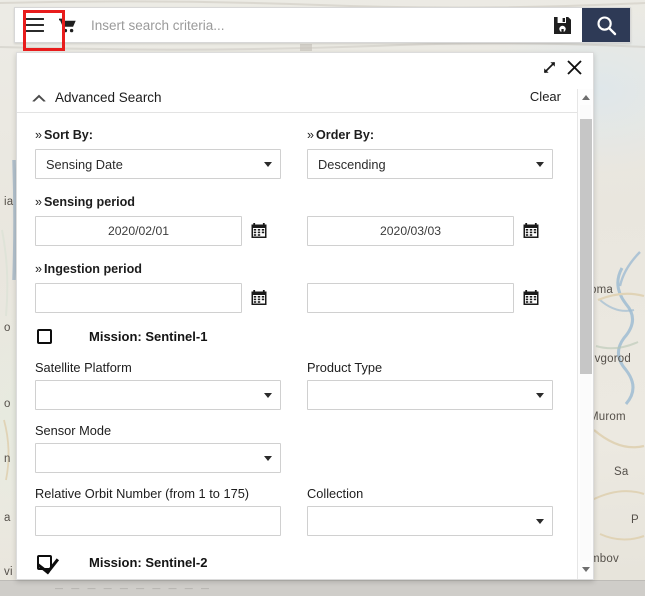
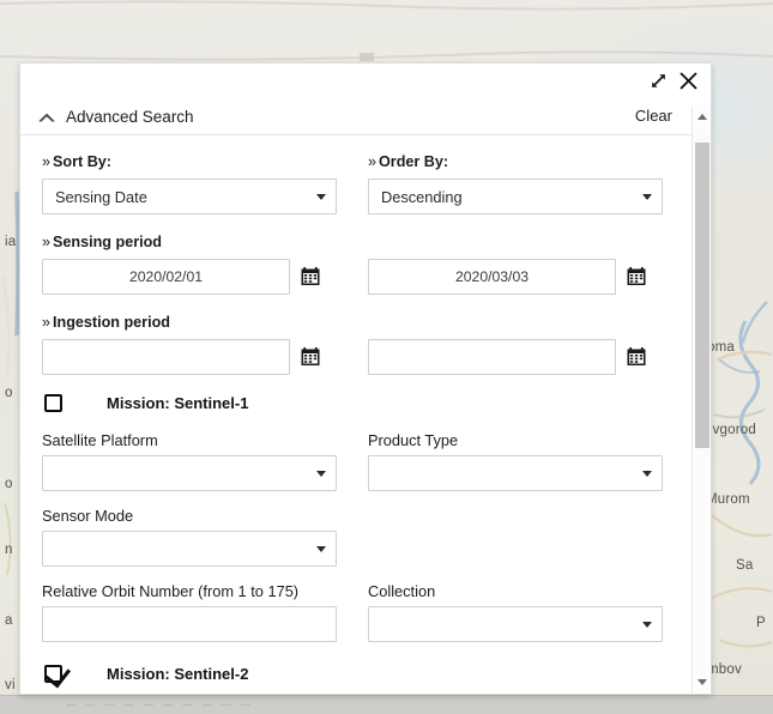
  vgorod
  urom
  Sa
  P
  mbov
  ia
  o
  o
  n
  a
  vi
- Insert search criteria...
  Advanced Search
  Clear
  » Sort By:
  Sensing Date
  » Order By:
  Descending
  » Sensing period
  2020/02/01
  2020/03/03
  » Ingestion period
  Mission: Sentinel-1
  Satellite Platform
  Product Type
  Sensor Mode
  Relative Orbit Number (from 1 to 175)
  Collection
  Mission: Sentinel-2
